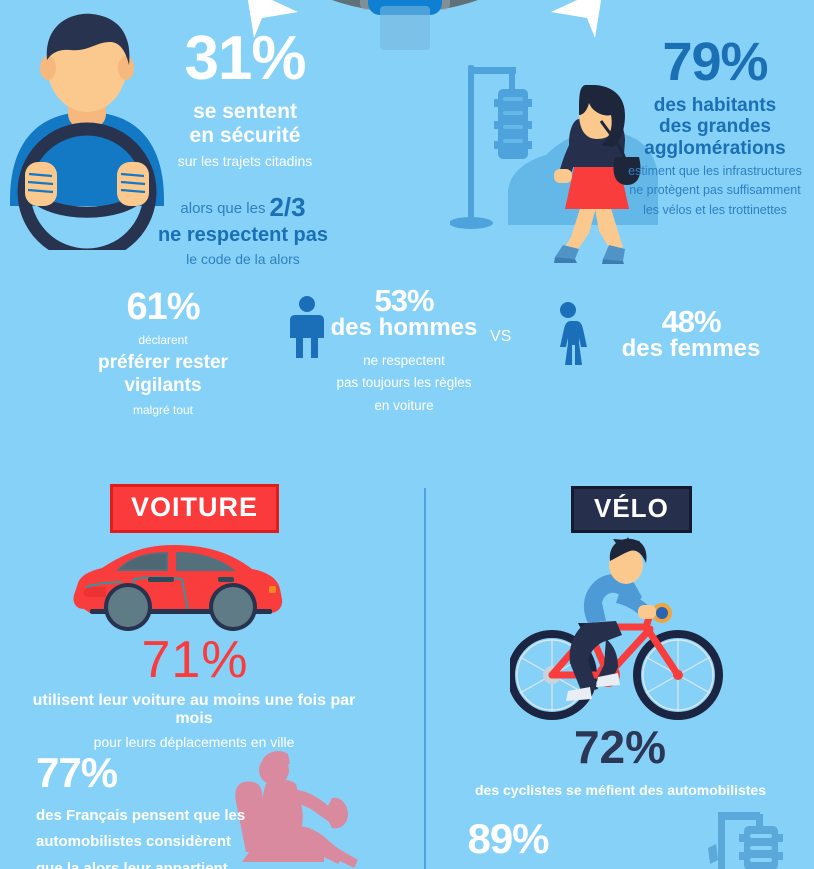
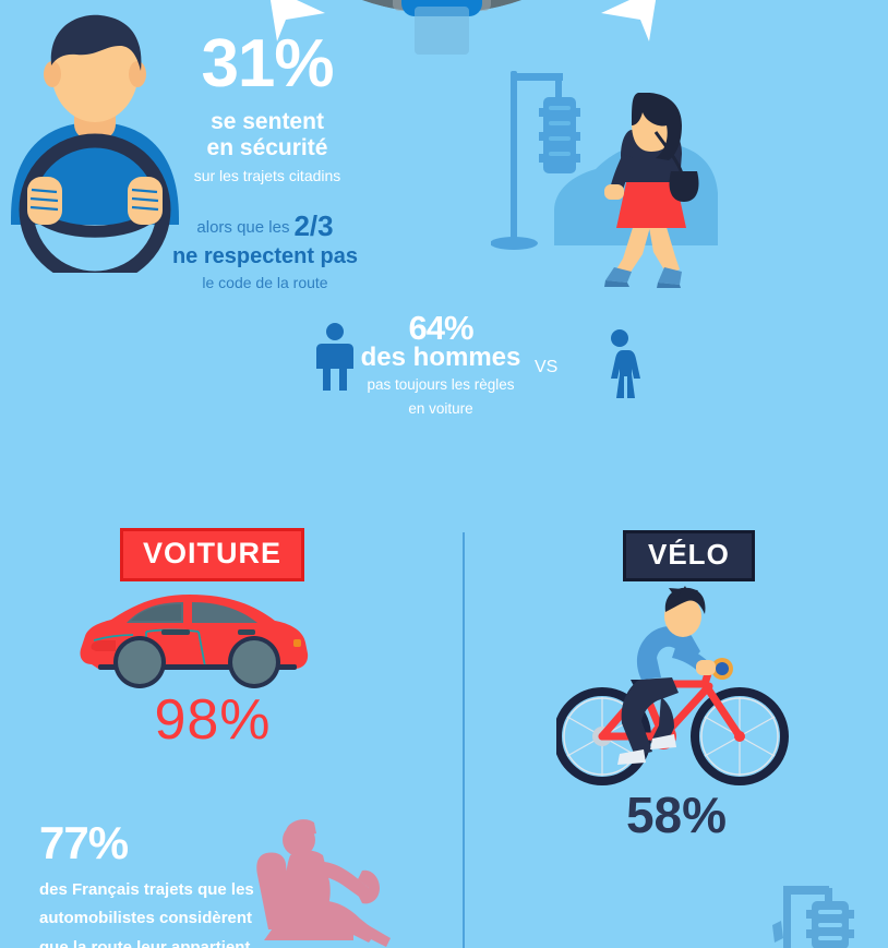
  31%
  se sentent
  en sécurité
  sur les trajets citadins
  alors que les 2/3
  ne respectent pas
- le code de la alors
+ le code de la route
- 79%
- des habitants
- des grandes
- agglomérations
- estiment que les infrastructures
- ne protègent pas suffisamment
- les vélos et les trottinettes
- 61%
- déclarent
- préférer rester
- vigilants
- malgré tout
- 53%
+ 64%
  des hommes
- ne respectent
  pas toujours les règles
  en voiture
  VS
- 48%
- des femmes
  VOITURE
- 71%
+ 98%
- utilisent leur voiture au moins une fois par mois
- pour leurs déplacements en ville
  77%
- des Français pensent que les
+ des Français trajets que les
  automobilistes considèrent
- que la alors leur appartient
+ que la route leur appartient
  VÉLO
- 72%
+ 58%
- des cyclistes se méfient des automobilistes
- 89%
